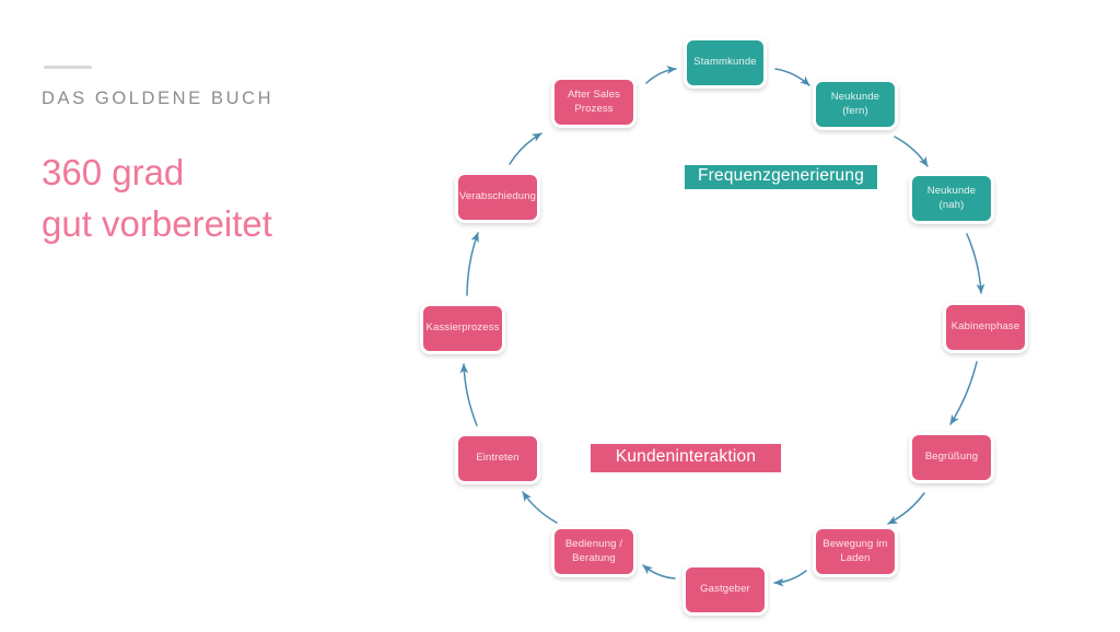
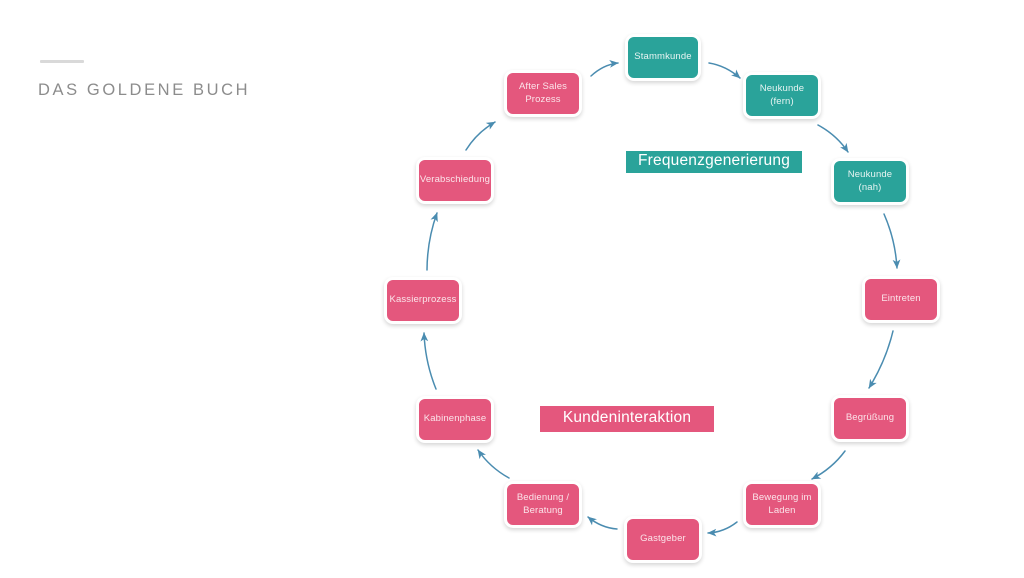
  DAS GOLDENE BUCH
- 360 grad
- gut vorbereitet
  Stammkunde
  Neukunde (fern)
  Neukunde (nah)
- Kabinenphase
+ Eintreten
  Begrüßung
  Bewegung im
  Laden
  Gastgeber
  Bedienung /
  Beratung
- Eintreten
+ Kabinenphase
  Kassierprozess
  Verabschiedung
  After Sales
  Prozess
  Frequenzgenerierung
  Kundeninteraktion
